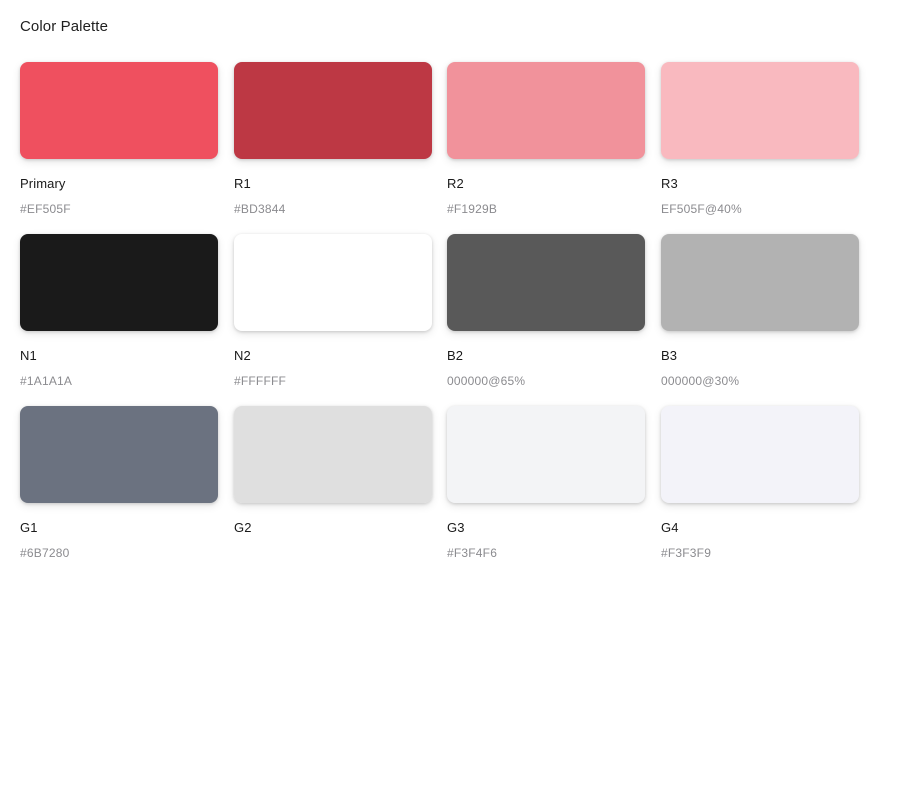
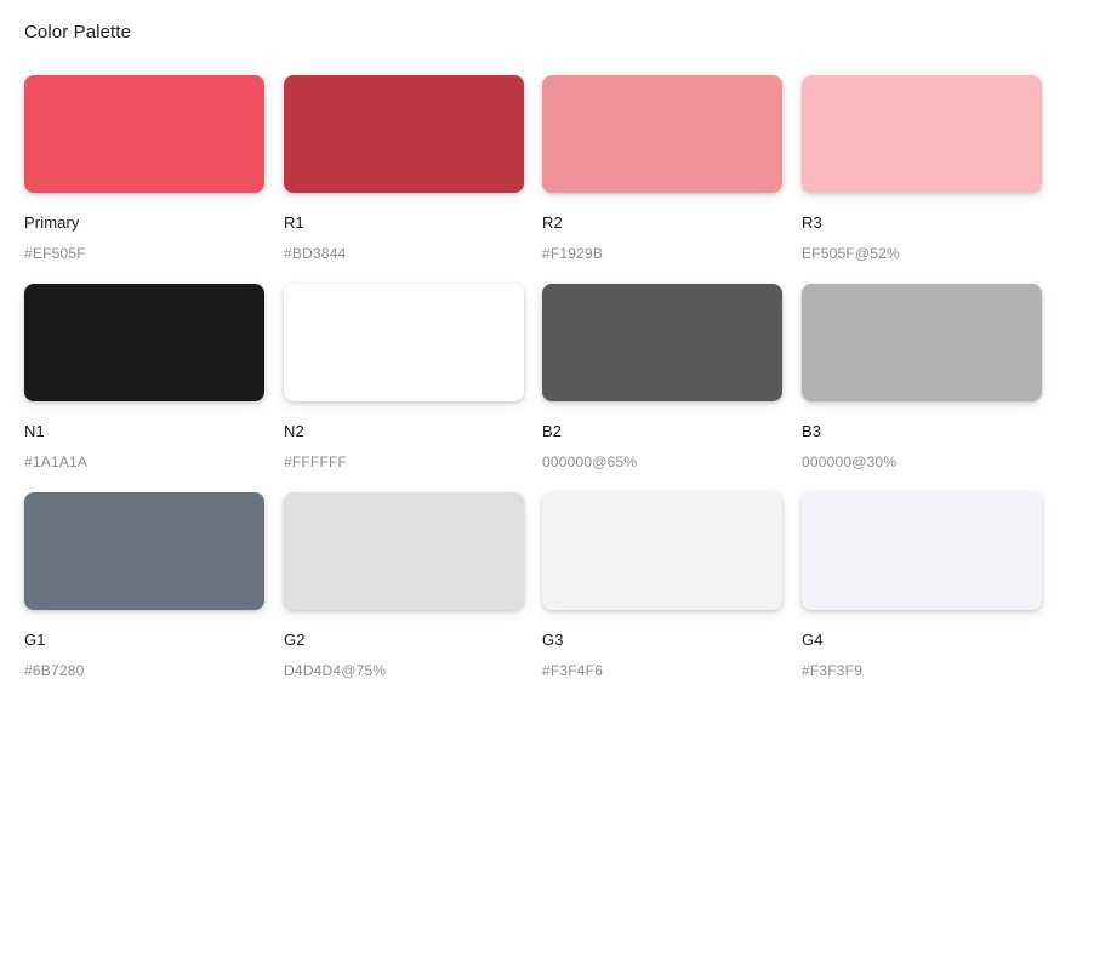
  Color Palette
  Primary
  #EF505F
  R1
  #BD3844
  R2
  #F1929B
  R3
- EF505F@40%
+ EF505F@52%
  N1
  #1A1A1A
  N2
  #FFFFFF
  B2
  000000@65%
  B3
  000000@30%
  G1
  #6B7280
  G2
+ D4D4D4@75%
  G3
  #F3F4F6
  G4
  #F3F3F9
